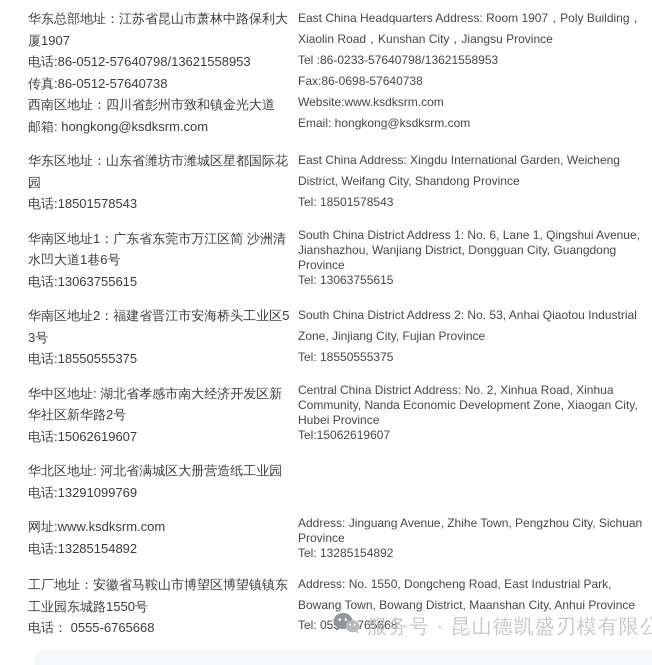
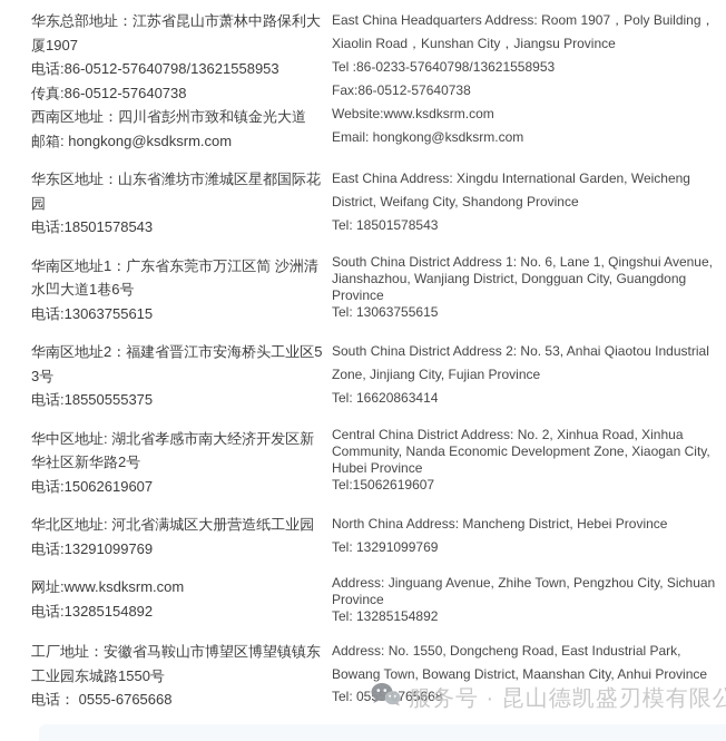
  华东总部地址：江苏省昆山市萧林中路保利大厦1907
  电话:86-0512-57640798/13621558953
  传真:86-0512-57640738
  西南区地址：四川省彭州市致和镇金光大道
  邮箱: hongkong@ksdksrm.com
  East China Headquarters Address: Room 1907，Poly Building，Xiaolin Road，Kunshan City，Jiangsu Province
  Tel :86-0233-57640798/13621558953
- Fax:86-0698-57640738
+ Fax:86-0512-57640738
  Website:www.ksdksrm.com
  Email: hongkong@ksdksrm.com
  华东区地址：山东省潍坊市潍城区星都国际花园
  电话:18501578543
  East China Address: Xingdu International Garden, Weicheng District, Weifang City, Shandong Province
  Tel: 18501578543
  华南区地址1：广东省东莞市万江区简 沙洲清水凹大道1巷6号
  电话:13063755615
  South China District Address 1: No. 6, Lane 1, Qingshui Avenue, Jianshazhou, Wanjiang District, Dongguan City, Guangdong Province
  Tel: 13063755615
  华南区地址2：福建省晋江市安海桥头工业区53号
  电话:18550555375
  South China District Address 2: No. 53, Anhai Qiaotou Industrial Zone, Jinjiang City, Fujian Province
- Tel: 18550555375
+ Tel: 16620863414
  华中区地址: 湖北省孝感市南大经济开发区新华社区新华路2号
  电话:15062619607
  Central China District Address: No. 2, Xinhua Road, Xinhua Community, Nanda Economic Development Zone, Xiaogan City, Hubei Province
  Tel:15062619607
  华北区地址: 河北省满城区大册营造纸工业园
  电话:13291099769
+ North China Address: Mancheng District, Hebei Province
+ Tel: 13291099769
  网址:www.ksdksrm.com
  电话:13285154892
  Address: Jinguang Avenue, Zhihe Town, Pengzhou City, Sichuan Province
  Tel: 13285154892
  工厂地址：安徽省马鞍山市博望区博望镇镇东工业园东城路1550号
  电话： 0555-6765668
  Address: No. 1550, Dongcheng Road, East Industrial Park, Bowang Town, Bowang District, Maanshan City, Anhui Province
  Tel: 05765668
  服务号 · 昆山德凯盛刃模有限公
